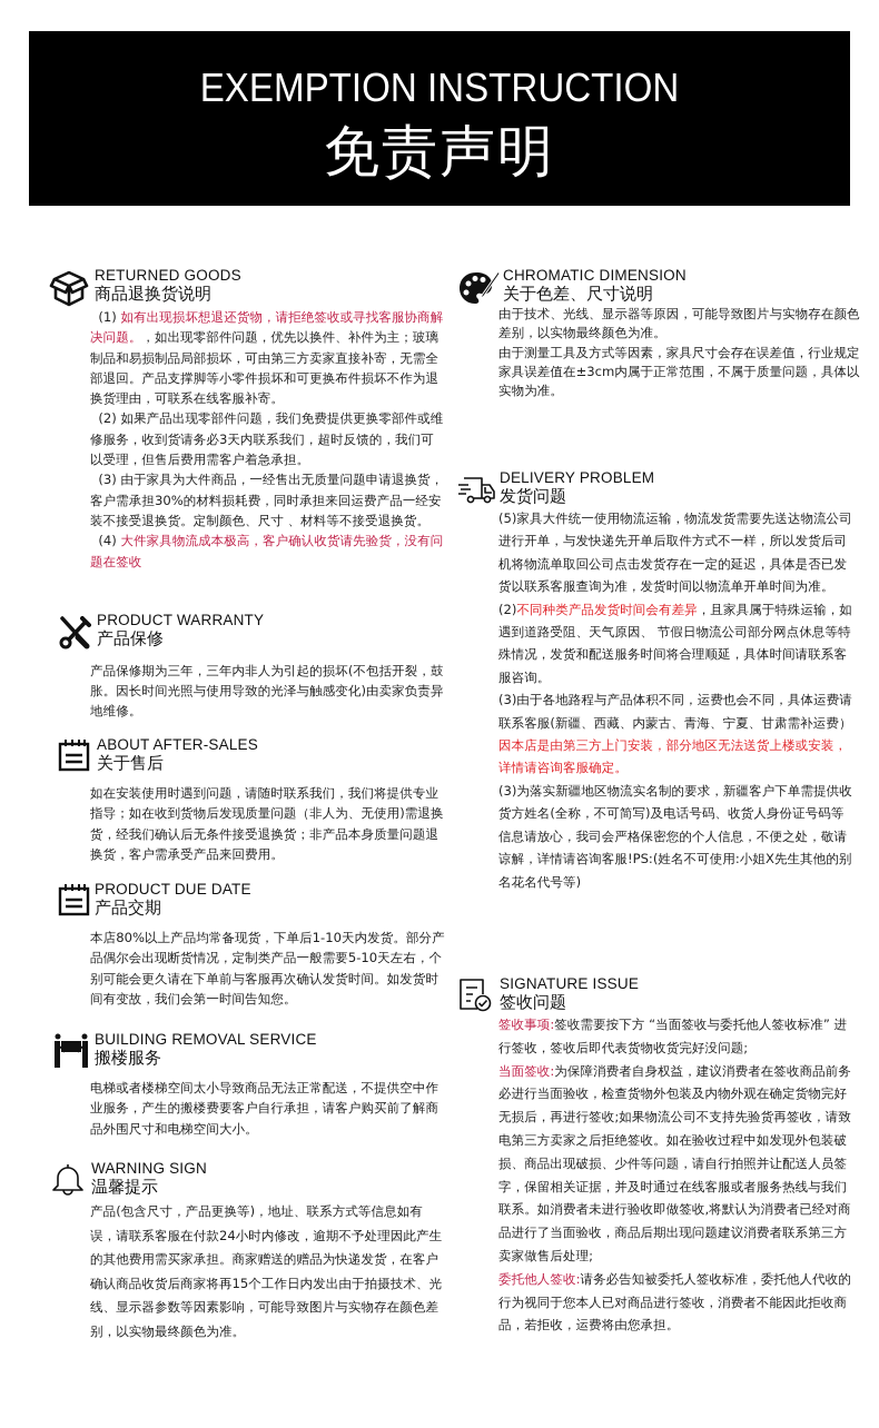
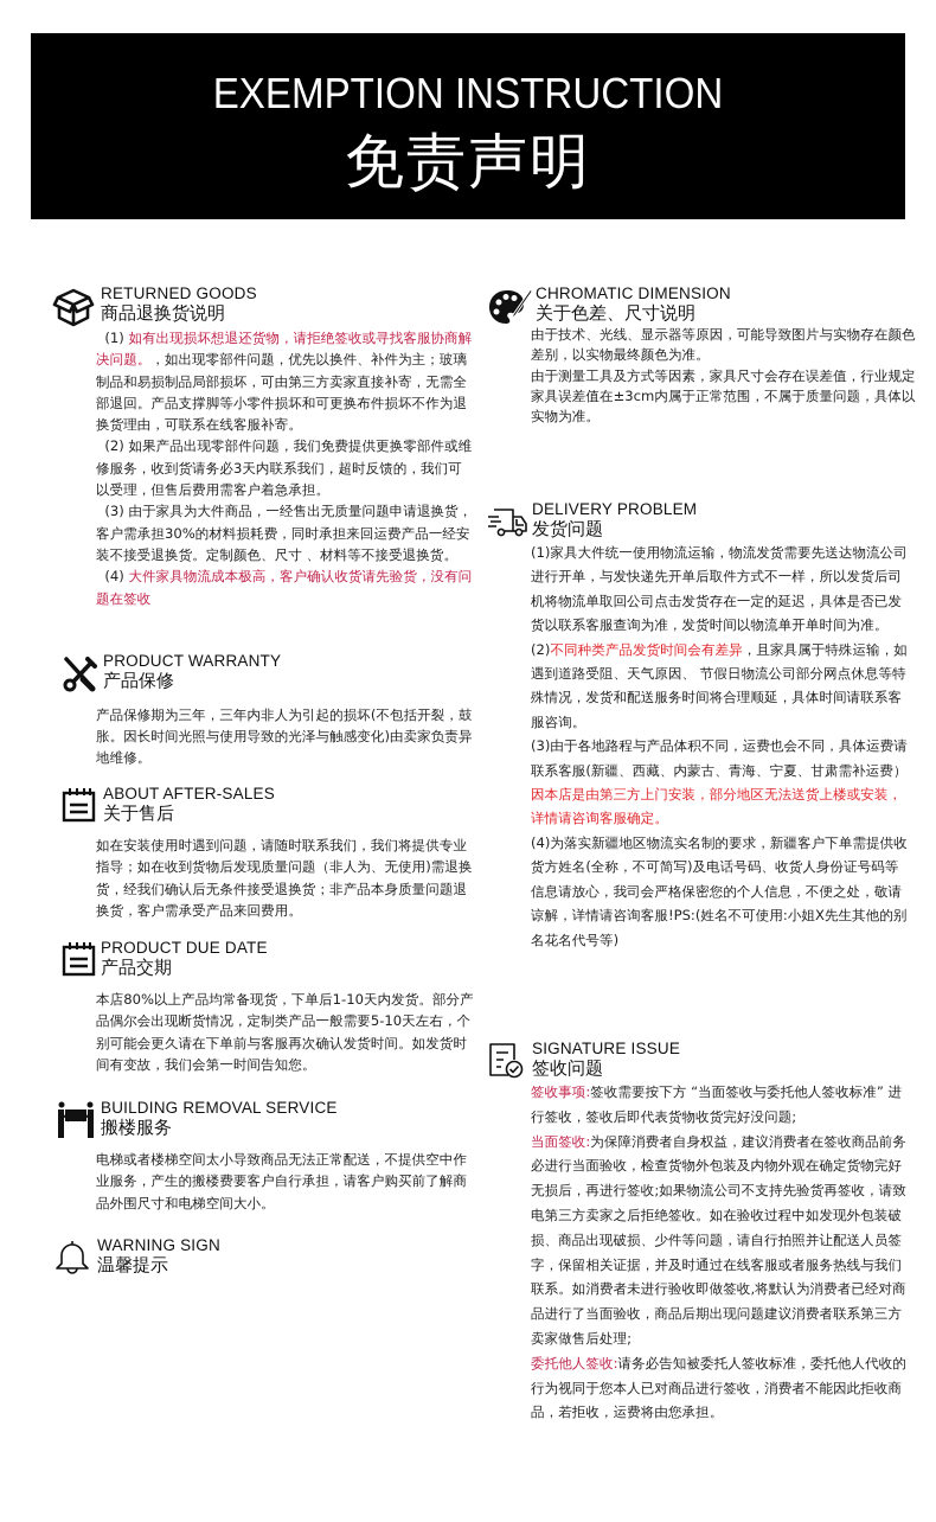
  EXEMPTION INSTRUCTION
  免责声明
  RETURNED GOODS
  商品退换货说明
  (1) 如有出现损坏想退还货物，请拒绝签收或寻找客服协商解决问题。，如出现零部件问题，优先以换件、补件为主；玻璃制品和易损制品局部损坏，可由第三方卖家直接补寄，无需全部退回。产品支撑脚等小零件损坏和可更换布件损坏不作为退换货理由，可联系在线客服补寄。
  (2) 如果产品出现零部件问题，我们免费提供更换零部件或维修服务，收到货请务必3天内联系我们，超时反馈的，我们可以受理，但售后费用需客户着急承担。
  (3) 由于家具为大件商品，一经售出无质量问题申请退换货，客户需承担30%的材料损耗费，同时承担来回运费产品一经安装不接受退换货。定制颜色、尺寸 、材料等不接受退换货。
  (4) 大件家具物流成本极高，客户确认收货请先验货，没有问题在签收
  PRODUCT WARRANTY
  产品保修
  产品保修期为三年，三年内非人为引起的损坏(不包括开裂，鼓胀。因长时间光照与使用导致的光泽与触感变化)由卖家负责异地维修。
  ABOUT AFTER-SALES
  关于售后
  如在安装使用时遇到问题，请随时联系我们，我们将提供专业指导；如在收到货物后发现质量问题（非人为、无使用)需退换货，经我们确认后无条件接受退换货；非产品本身质量问题退换货，客户需承受产品来回费用。
  PRODUCT DUE DATE
  产品交期
  本店80%以上产品均常备现货，下单后1-10天内发货。部分产品偶尔会出现断货情况，定制类产品一般需要5-10天左右，个别可能会更久请在下单前与客服再次确认发货时间。如发货时间有变故，我们会第一时间告知您。
  BUILDING REMOVAL SERVICE
  搬楼服务
  电梯或者楼梯空间太小导致商品无法正常配送，不提供空中作业服务，产生的搬楼费要客户自行承担，请客户购买前了解商品外围尺寸和电梯空间大小。
  WARNING SIGN
  温馨提示
- 产品(包含尺寸，产品更换等)，地址、联系方式等信息如有误，请联系客服在付款24小时内修改，逾期不予处理因此产生的其他费用需买家承担。商家赠送的赠品为快递发货，在客户确认商品收货后商家将再15个工作日内发出由于拍摄技术、光线、显示器参数等因素影响，可能导致图片与实物存在颜色差别，以实物最终颜色为准。
  CHROMATIC DIMENSION
  关于色差、尺寸说明
  由于技术、光线、显示器等原因，可能导致图片与实物存在颜色差别，以实物最终颜色为准。
  由于测量工具及方式等因素，家具尺寸会存在误差值，行业规定家具误差值在±3cm内属于正常范围，不属于质量问题，具体以实物为准。
  DELIVERY PROBLEM
  发货问题
- (5)家具大件统一使用物流运输，物流发货需要先送达物流公司进行开单，与发快递先开单后取件方式不一样，所以发货后司机将物流单取回公司点击发货存在一定的延迟，具体是否已发货以联系客服查询为准，发货时间以物流单开单时间为准。
+ (1)家具大件统一使用物流运输，物流发货需要先送达物流公司进行开单，与发快递先开单后取件方式不一样，所以发货后司机将物流单取回公司点击发货存在一定的延迟，具体是否已发货以联系客服查询为准，发货时间以物流单开单时间为准。
  (2)不同种类产品发货时间会有差异，且家具属于特殊运输，如遇到道路受阻、天气原因、 节假日物流公司部分网点休息等特殊情况，发货和配送服务时间将合理顺延，具体时间请联系客服咨询。
  (3)由于各地路程与产品体积不同，运费也会不同，具体运费请联系客服(新疆、西藏、内蒙古、青海、宁夏、甘肃需补运费）因本店是由第三方上门安装，部分地区无法送货上楼或安装，详情请咨询客服确定。
- (3)为落实新疆地区物流实名制的要求，新疆客户下单需提供收货方姓名(全称，不可简写)及电话号码、收货人身份证号码等信息请放心，我司会严格保密您的个人信息，不便之处，敬请谅解，详情请咨询客服!PS:(姓名不可使用:小姐X先生其他的别名花名代号等)
+ (4)为落实新疆地区物流实名制的要求，新疆客户下单需提供收货方姓名(全称，不可简写)及电话号码、收货人身份证号码等信息请放心，我司会严格保密您的个人信息，不便之处，敬请谅解，详情请咨询客服!PS:(姓名不可使用:小姐X先生其他的别名花名代号等)
  SIGNATURE ISSUE
  签收问题
  签收事项:签收需要按下方 “当面签收与委托他人签收标准” 进行签收，签收后即代表货物收货完好没问题;
  当面签收:为保障消费者自身权益，建议消费者在签收商品前务必进行当面验收，检查货物外包装及内物外观在确定货物完好无损后，再进行签收;如果物流公司不支持先验货再签收，请致电第三方卖家之后拒绝签收。如在验收过程中如发现外包装破损、商品出现破损、少件等问题，请自行拍照并让配送人员签字，保留相关证据，并及时通过在线客服或者服务热线与我们联系。如消费者未进行验收即做签收,将默认为消费者已经对商品进行了当面验收，商品后期出现问题建议消费者联系第三方卖家做售后处理;
  委托他人签收:请务必告知被委托人签收标准，委托他人代收的行为视同于您本人已对商品进行签收，消费者不能因此拒收商品，若拒收，运费将由您承担。
